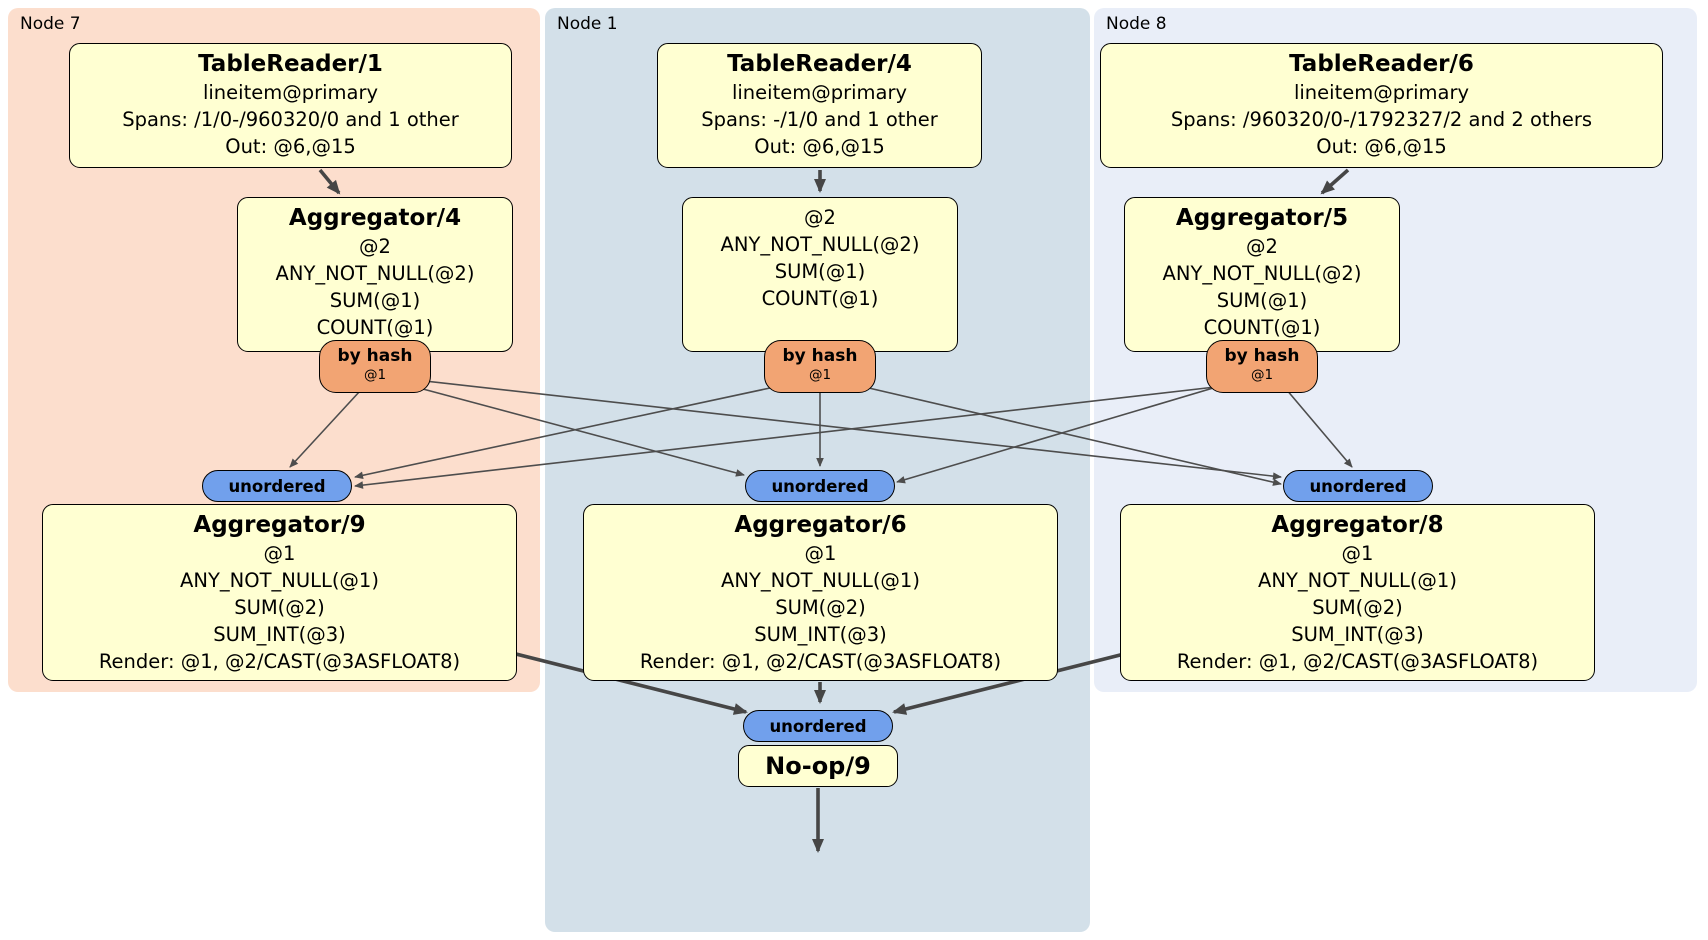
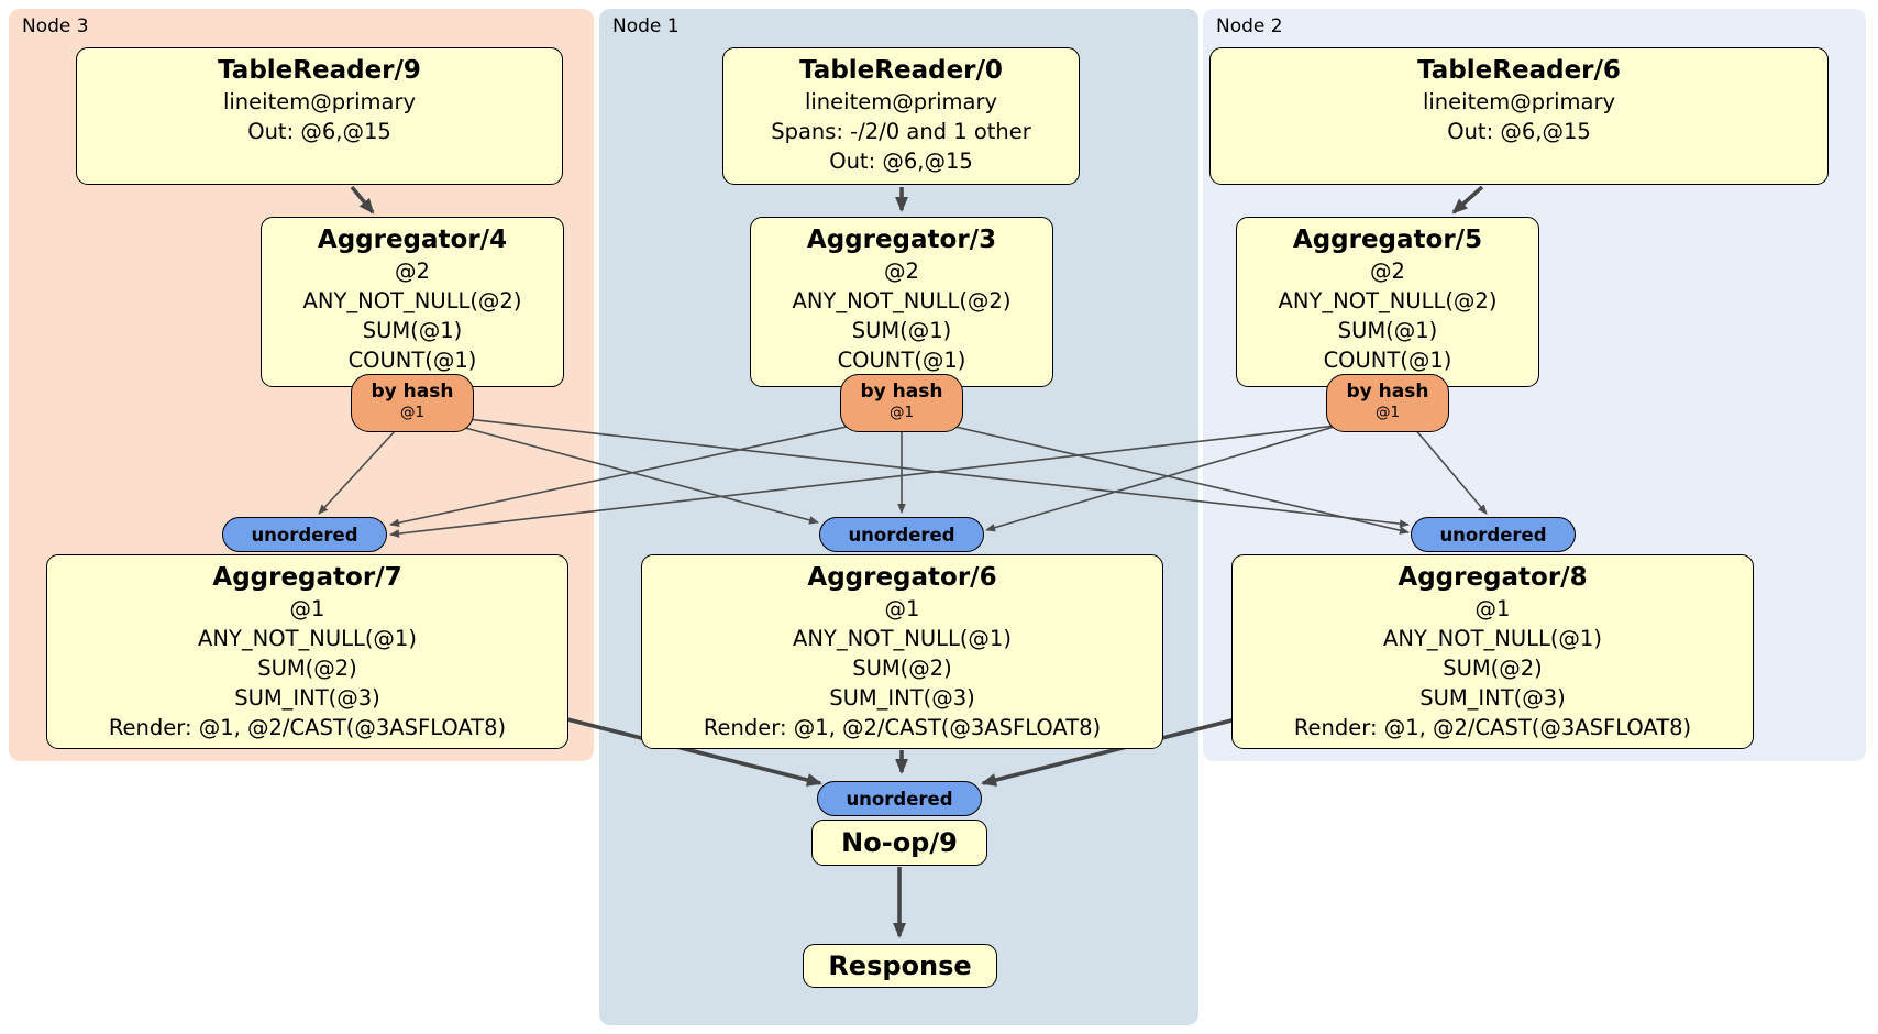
- Node 7
+ Node 3
  Node 1
- Node 8
+ Node 2
- TableReader/1
+ TableReader/9
  lineitem@primary
- Spans: /1/0-/960320/0 and 1 other
  Out: @6,@15
- TableReader/4
+ TableReader/0
  lineitem@primary
- Spans: -/1/0 and 1 other
+ Spans: -/2/0 and 1 other
  Out: @6,@15
  TableReader/6
  lineitem@primary
- Spans: /960320/0-/1792327/2 and 2 others
  Out: @6,@15
  Aggregator/4
  @2
  ANY_NOT_NULL(@2)
  SUM(@1)
  COUNT(@1)
+ Aggregator/3
  @2
  ANY_NOT_NULL(@2)
  SUM(@1)
  COUNT(@1)
  Aggregator/5
  @2
  ANY_NOT_NULL(@2)
  SUM(@1)
  COUNT(@1)
  by hash
  @1
  by hash
  @1
  by hash
  @1
  unordered
  unordered
  unordered
- Aggregator/9
+ Aggregator/7
  @1
  ANY_NOT_NULL(@1)
  SUM(@2)
  SUM_INT(@3)
  Render: @1, @2/CAST(@3ASFLOAT8)
  Aggregator/6
  @1
  ANY_NOT_NULL(@1)
  SUM(@2)
  SUM_INT(@3)
  Render: @1, @2/CAST(@3ASFLOAT8)
  Aggregator/8
  @1
  ANY_NOT_NULL(@1)
  SUM(@2)
  SUM_INT(@3)
  Render: @1, @2/CAST(@3ASFLOAT8)
  unordered
  No-op/9
+ Response
